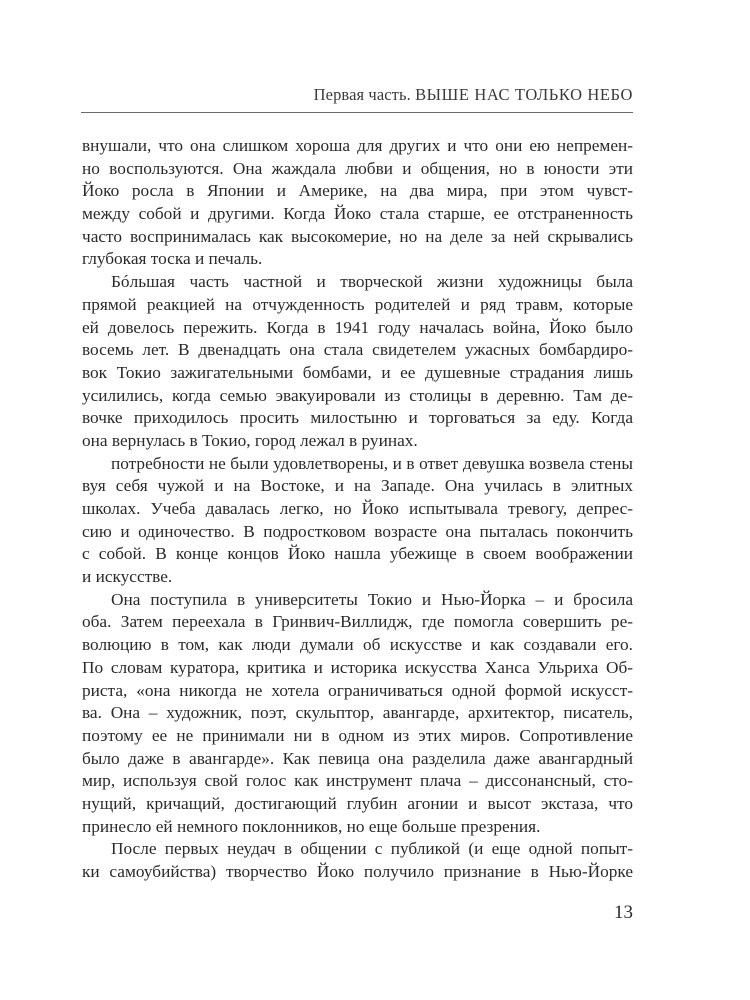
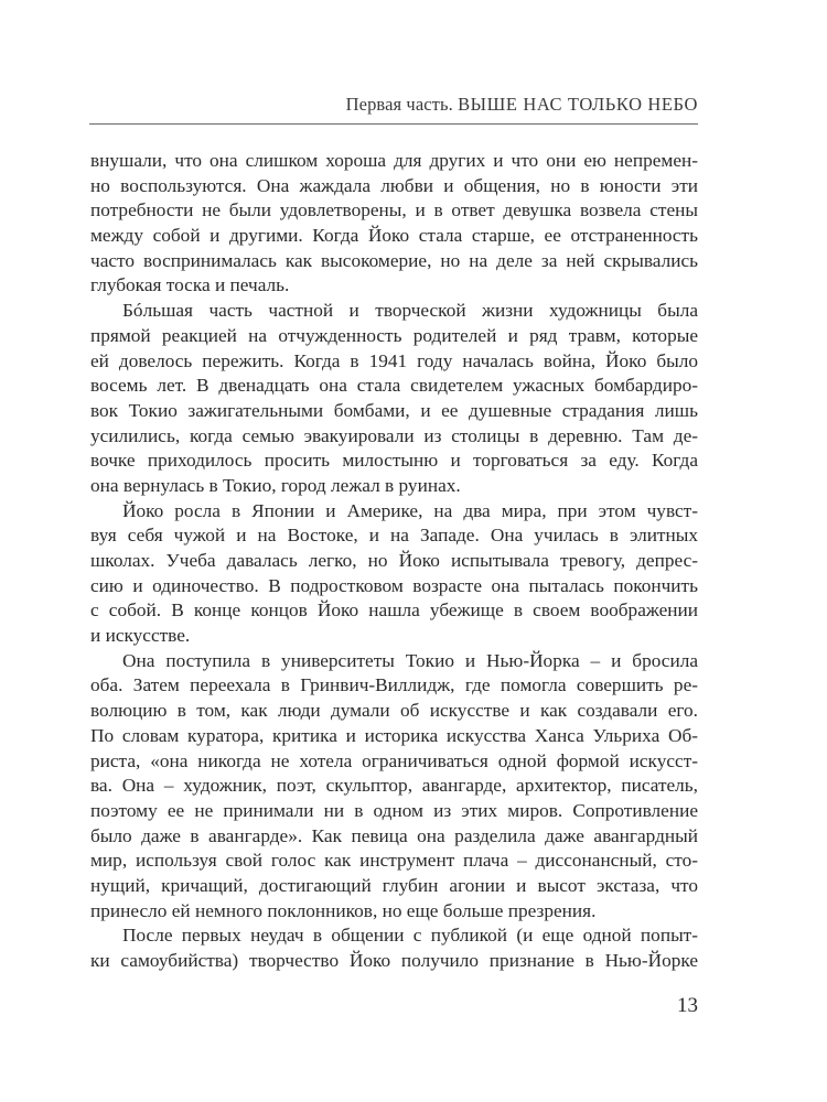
  Первая часть. ВЫШЕ НАС ТОЛЬКО НЕБО
  внушали, что она слишком хороша для других и что они ею непремен-
  но воспользуются. Она жаждала любви и общения, но в юности эти
- Йоко росла в Японии и Америке, на два мира, при этом чувст-
+ потребности не были удовлетворены, и в ответ девушка возвела стены
  между собой и другими. Когда Йоко стала старше, ее отстраненность
  часто воспринималась как высокомерие, но на деле за ней скрывались
  глубокая тоска и печаль.
  Бóльшая часть частной и творческой жизни художницы была
  прямой реакцией на отчужденность родителей и ряд травм, которые
  ей довелось пережить. Когда в 1941 году началась война, Йоко было
  восемь лет. В двенадцать она стала свидетелем ужасных бомбардиро-
  вок Токио зажигательными бомбами, и ее душевные страдания лишь
  усилились, когда семью эвакуировали из столицы в деревню. Там де-
  вочке приходилось просить милостыню и торговаться за еду. Когда
  она вернулась в Токио, город лежал в руинах.
- потребности не были удовлетворены, и в ответ девушка возвела стены
+ Йоко росла в Японии и Америке, на два мира, при этом чувст-
  вуя себя чужой и на Востоке, и на Западе. Она училась в элитных
  школах. Учеба давалась легко, но Йоко испытывала тревогу, депрес-
  сию и одиночество. В подростковом возрасте она пыталась покончить
  с собой. В конце концов Йоко нашла убежище в своем воображении
  и искусстве.
  Она поступила в университеты Токио и Нью-Йорка – и бросила
  оба. Затем переехала в Гринвич-Виллидж, где помогла совершить ре-
  волюцию в том, как люди думали об искусстве и как создавали его.
  По словам куратора, критика и историка искусства Ханса Ульриха Об-
  риста, «она никогда не хотела ограничиваться одной формой искусст-
  ва. Она – художник, поэт, скульптор, авангарде, архитектор, писатель,
  поэтому ее не принимали ни в одном из этих миров. Сопротивление
  было даже в авангарде». Как певица она разделила даже авангардный
  мир, используя свой голос как инструмент плача – диссонансный, сто-
  нущий, кричащий, достигающий глубин агонии и высот экстаза, что
  принесло ей немного поклонников, но еще больше презрения.
  После первых неудач в общении с публикой (и еще одной попыт-
  ки самоубийства) творчество Йоко получило признание в Нью-Йорке
  13
